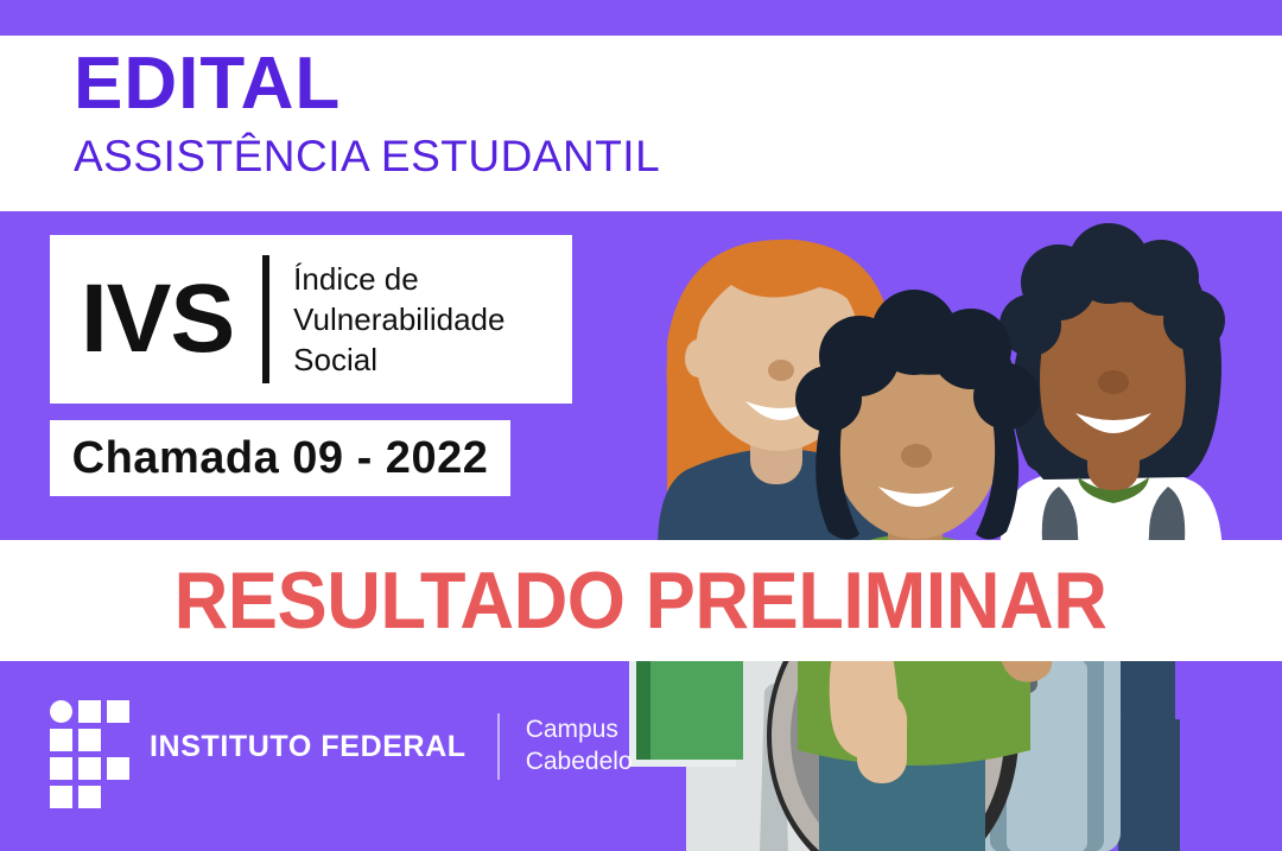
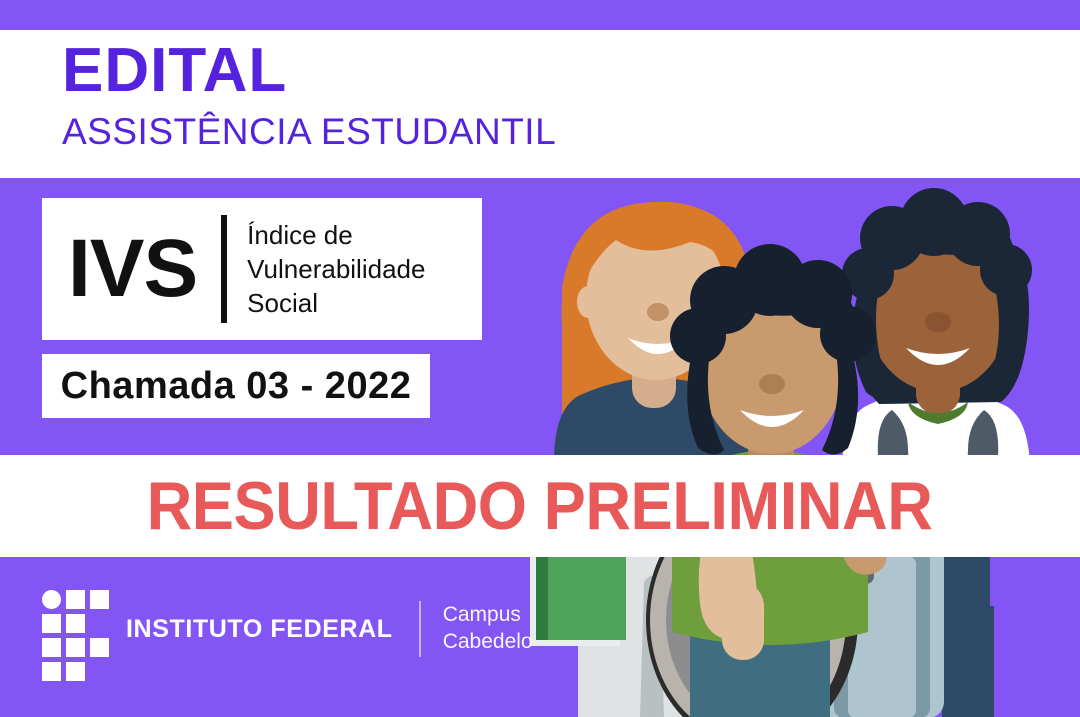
  EDITAL
  ASSISTÊNCIA ESTUDANTIL
  IVS
  Índice de
  Vulnerabilidade
  Social
- Chamada 09 - 2022
+ Chamada 03 - 2022
  RESULTADO PRELIMINAR
  INSTITUTO FEDERAL
  Campus
  Cabedelo
